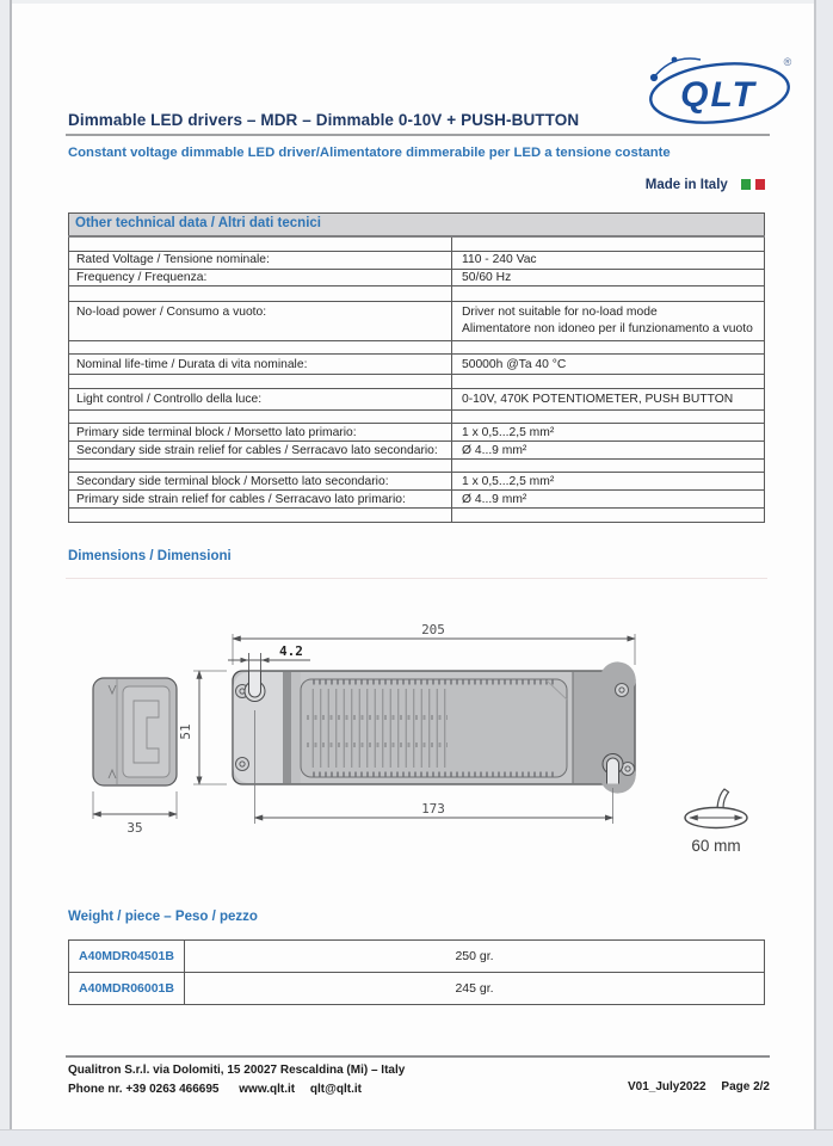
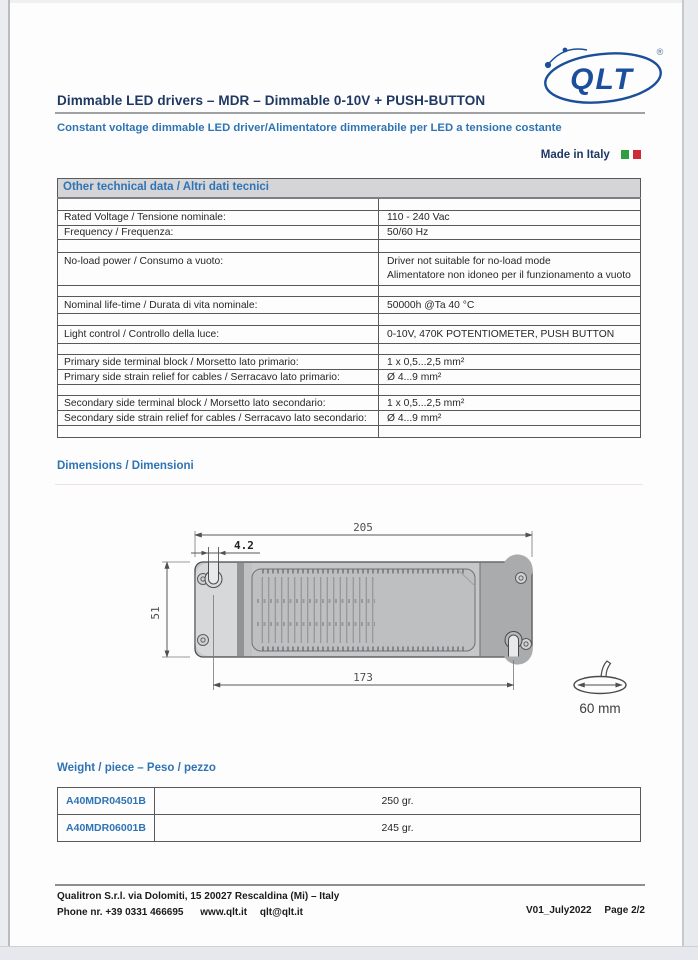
  QLT
  ®
  Dimmable LED drivers – MDR – Dimmable 0-10V + PUSH-BUTTON
  Constant voltage dimmable LED driver/Alimentatore dimmerabile per LED a tensione costante
  Made in Italy
  Other technical data / Altri dati tecnici
  Rated Voltage / Tensione nominale:	110 - 240 Vac
  Frequency / Frequenza:	50/60 Hz
  No-load power / Consumo a vuoto:	Driver not suitable for no-load mode Alimentatore non idoneo per il funzionamento a vuoto
  Nominal life-time / Durata di vita nominale:	50000h @Ta 40 °C
  Light control / Controllo della luce:	0-10V, 470K POTENTIOMETER, PUSH BUTTON
  Primary side terminal block / Morsetto lato primario:	1 x 0,5...2,5 mm²
- Secondary side strain relief for cables / Serracavo lato secondario:	Ø 4...9 mm²
+ Primary side strain relief for cables / Serracavo lato primario:	Ø 4...9 mm²
  Secondary side terminal block / Morsetto lato secondario:	1 x 0,5...2,5 mm²
- Primary side strain relief for cables / Serracavo lato primario:	Ø 4...9 mm²
+ Secondary side strain relief for cables / Serracavo lato secondario:	Ø 4...9 mm²
  Dimensions / Dimensioni
- 35
  205
  4.2
  173
  60 mm
  Weight / piece – Peso / pezzo
  A40MDR04501B	250 gr.
  A40MDR06001B	245 gr.
  Qualitron S.r.l. via Dolomiti, 15 20027 Rescaldina (Mi) – Italy
- Phone nr. +39 0263 466695 www.qlt.it qlt@qlt.it
+ Phone nr. +39 0331 466695 www.qlt.it qlt@qlt.it
  V01_July2022 Page 2/2
